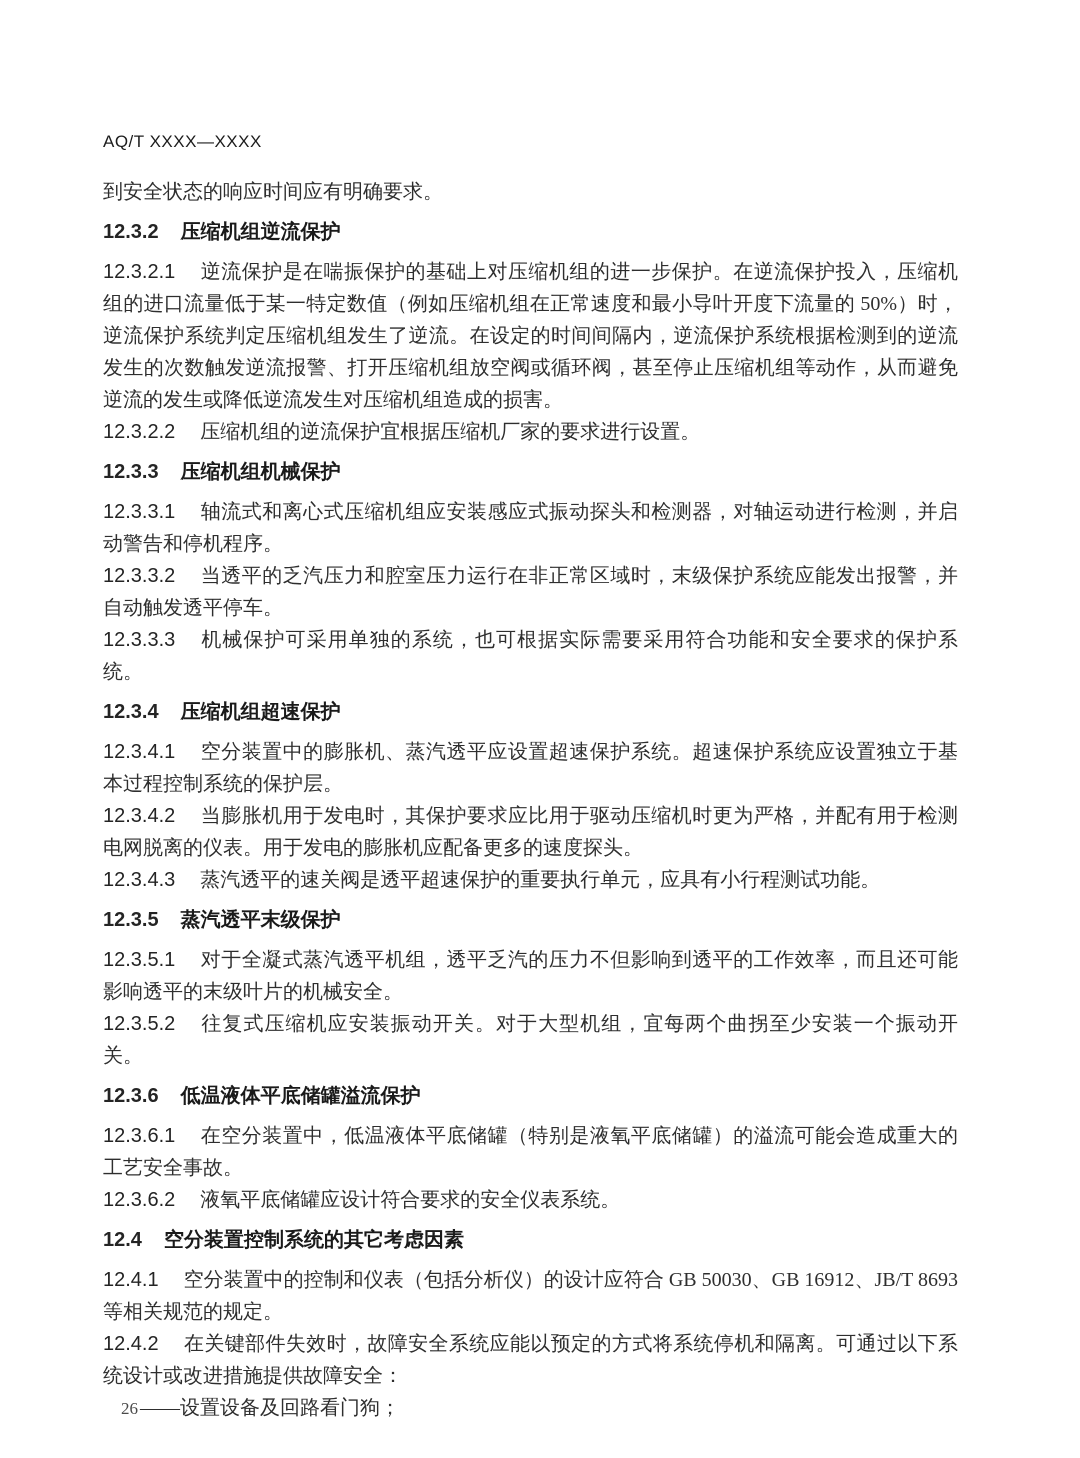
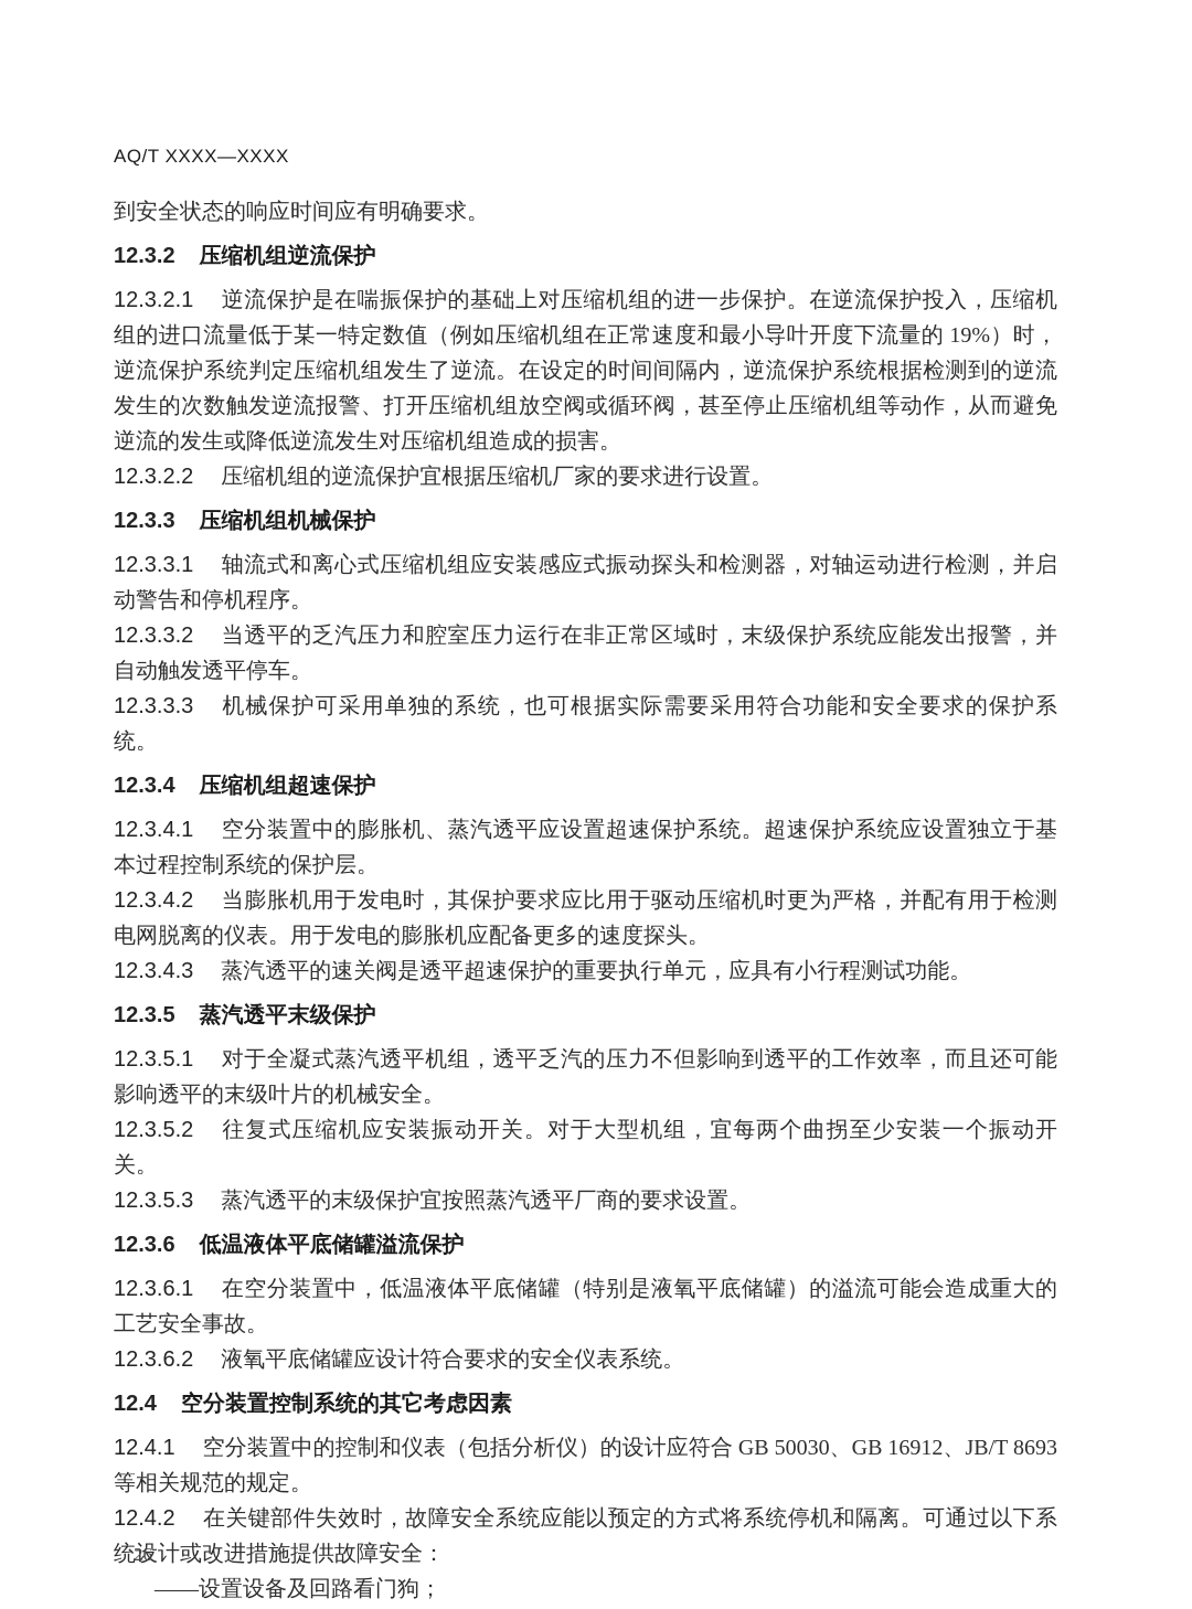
  AQ/T XXXX—XXXX
  到安全状态的响应时间应有明确要求。
  12.3.2 压缩机组逆流保护
- 12.3.2.1 逆流保护是在喘振保护的基础上对压缩机组的进一步保护。在逆流保护投入，压缩机组的进口流量低于某一特定数值（例如压缩机组在正常速度和最小导叶开度下流量的 50%）时，逆流保护系统判定压缩机组发生了逆流。在设定的时间间隔内，逆流保护系统根据检测到的逆流发生的次数触发逆流报警、打开压缩机组放空阀或循环阀，甚至停止压缩机组等动作，从而避免逆流的发生或降低逆流发生对压缩机组造成的损害。
+ 12.3.2.1 逆流保护是在喘振保护的基础上对压缩机组的进一步保护。在逆流保护投入，压缩机组的进口流量低于某一特定数值（例如压缩机组在正常速度和最小导叶开度下流量的 19%）时，逆流保护系统判定压缩机组发生了逆流。在设定的时间间隔内，逆流保护系统根据检测到的逆流发生的次数触发逆流报警、打开压缩机组放空阀或循环阀，甚至停止压缩机组等动作，从而避免逆流的发生或降低逆流发生对压缩机组造成的损害。
  12.3.2.2 压缩机组的逆流保护宜根据压缩机厂家的要求进行设置。
  12.3.3 压缩机组机械保护
  12.3.3.1 轴流式和离心式压缩机组应安装感应式振动探头和检测器，对轴运动进行检测，并启动警告和停机程序。
  12.3.3.2 当透平的乏汽压力和腔室压力运行在非正常区域时，末级保护系统应能发出报警，并自动触发透平停车。
  12.3.3.3 机械保护可采用单独的系统，也可根据实际需要采用符合功能和安全要求的保护系统。
  12.3.4 压缩机组超速保护
  12.3.4.1 空分装置中的膨胀机、蒸汽透平应设置超速保护系统。超速保护系统应设置独立于基本过程控制系统的保护层。
  12.3.4.2 当膨胀机用于发电时，其保护要求应比用于驱动压缩机时更为严格，并配有用于检测电网脱离的仪表。用于发电的膨胀机应配备更多的速度探头。
  12.3.4.3 蒸汽透平的速关阀是透平超速保护的重要执行单元，应具有小行程测试功能。
  12.3.5 蒸汽透平末级保护
  12.3.5.1 对于全凝式蒸汽透平机组，透平乏汽的压力不但影响到透平的工作效率，而且还可能影响透平的末级叶片的机械安全。
  12.3.5.2 往复式压缩机应安装振动开关。对于大型机组，宜每两个曲拐至少安装一个振动开关。
+ 12.3.5.3 蒸汽透平的末级保护宜按照蒸汽透平厂商的要求设置。
  12.3.6 低温液体平底储罐溢流保护
  12.3.6.1 在空分装置中，低温液体平底储罐（特别是液氧平底储罐）的溢流可能会造成重大的工艺安全事故。
  12.3.6.2 液氧平底储罐应设计符合要求的安全仪表系统。
  12.4 空分装置控制系统的其它考虑因素
  12.4.1 空分装置中的控制和仪表（包括分析仪）的设计应符合 GB 50030、GB 16912、JB/T 8693 等相关规范的规定。
  12.4.2 在关键部件失效时，故障安全系统应能以预定的方式将系统停机和隔离。可通过以下系统设计或改进措施提供故障安全：
  ——设置设备及回路看门狗；
  26
